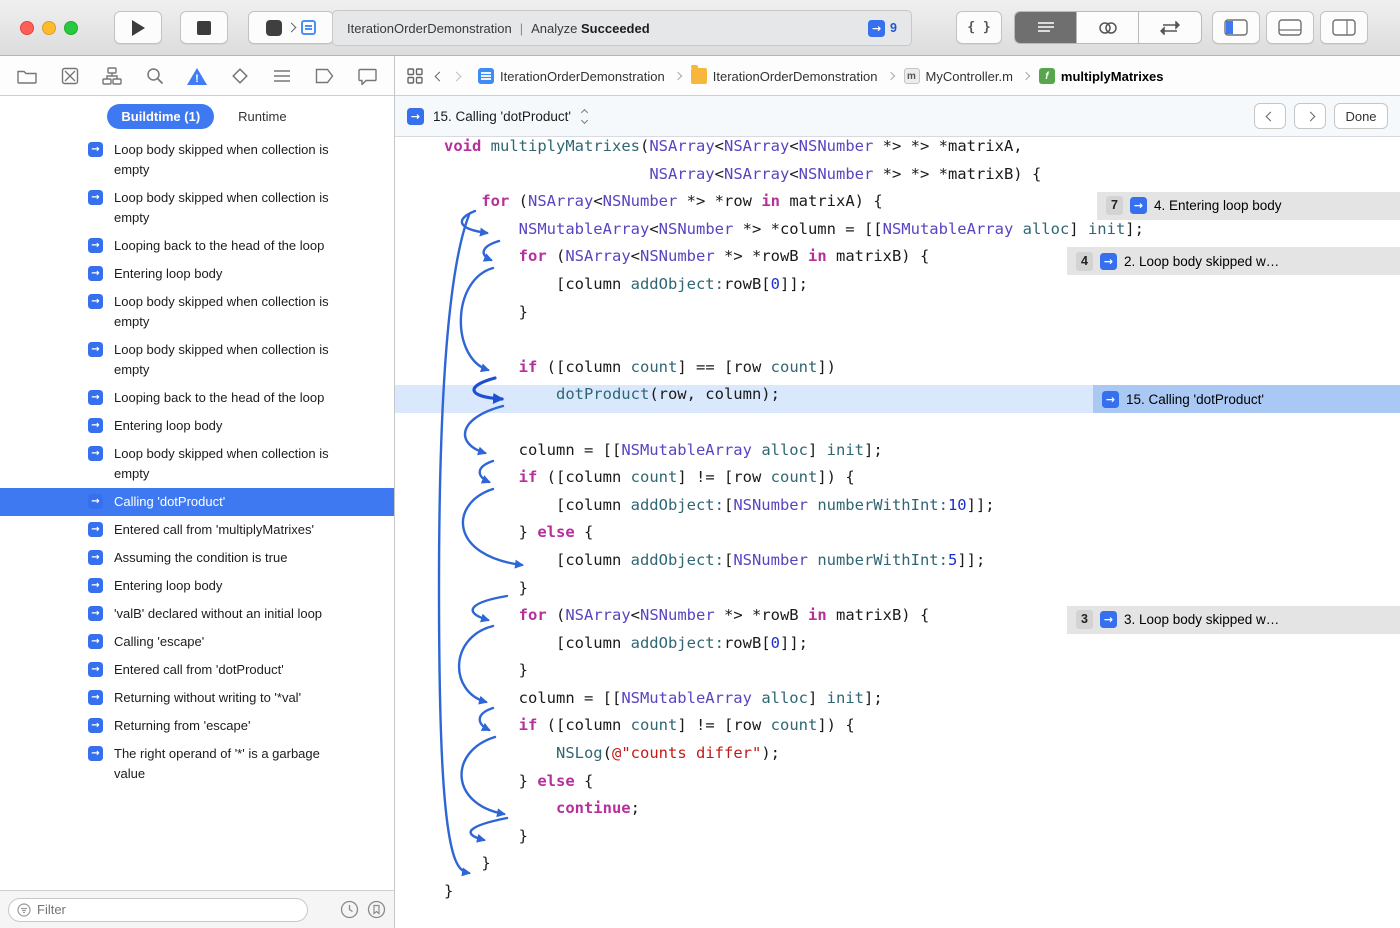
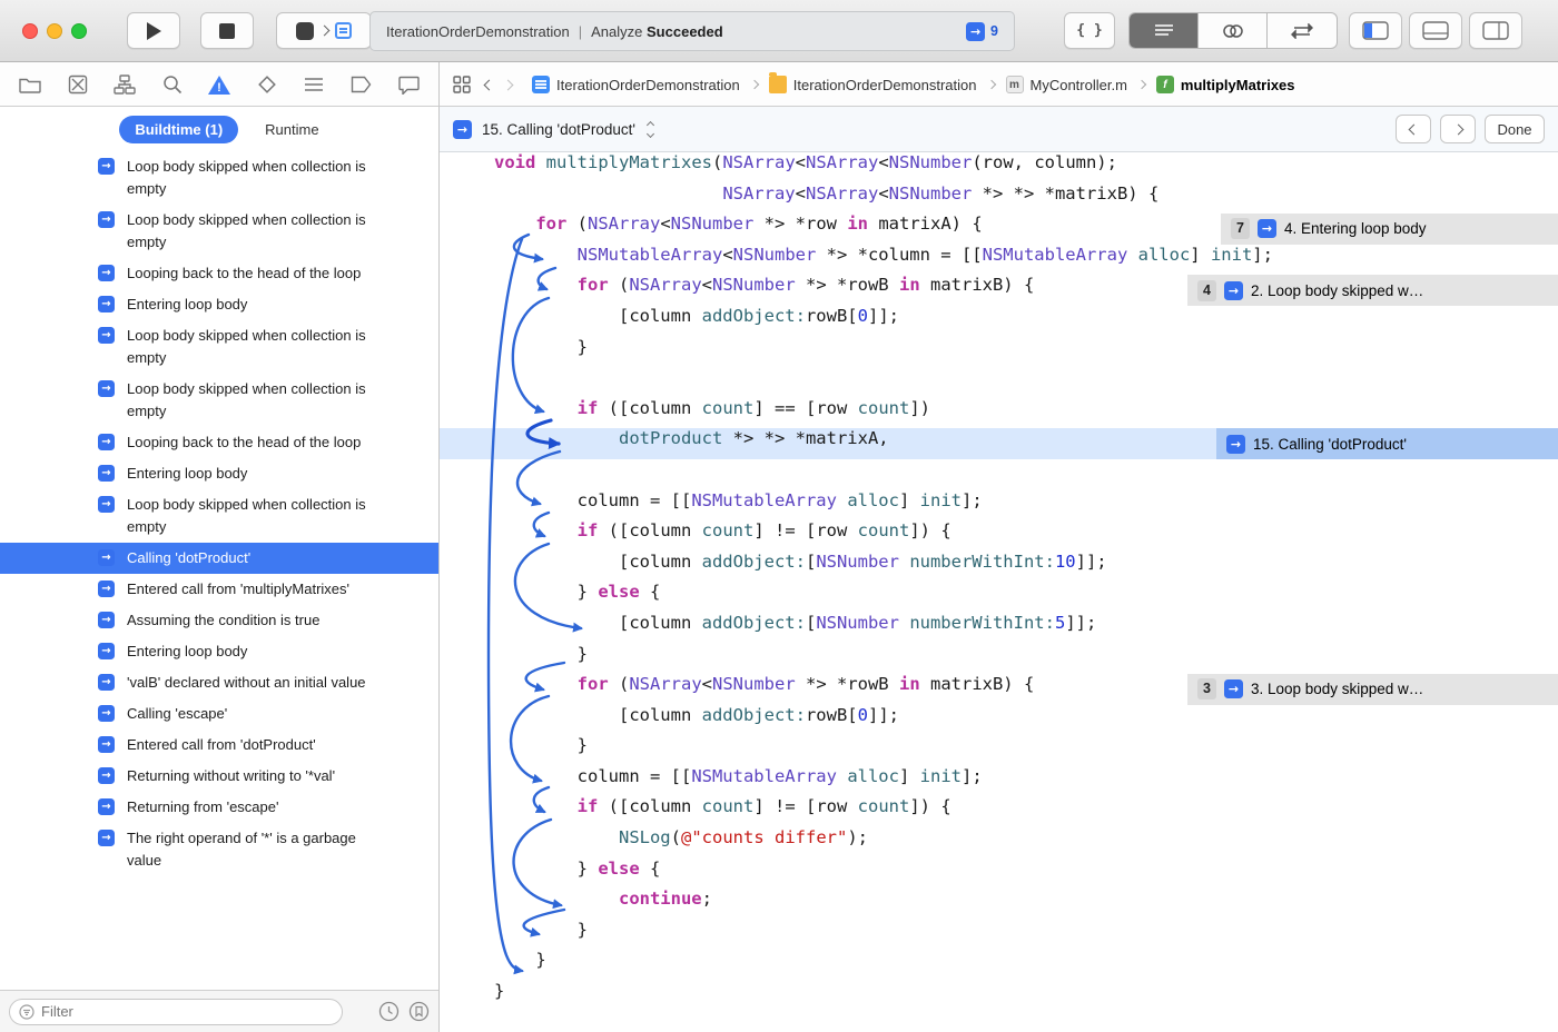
  IterationOrderDemonstration
  |
  Analyze
  Succeeded
  →
  9
  { }
  !
  IterationOrderDemonstration
  IterationOrderDemonstration
  m
  MyController.m
  f
  multiplyMatrixes
  Buildtime (1)
  Runtime
  →
  Loop body skipped when collection is empty
  →
  Loop body skipped when collection is empty
  →
  Looping back to the head of the loop
  →
  Entering loop body
  →
  Loop body skipped when collection is empty
  →
  Loop body skipped when collection is empty
  →
  Looping back to the head of the loop
  →
  Entering loop body
  →
  Loop body skipped when collection is empty
  →
  Calling 'dotProduct'
  →
  Entered call from 'multiplyMatrixes'
  →
  Assuming the condition is true
  →
  Entering loop body
  →
- 'valB' declared without an initial loop
+ 'valB' declared without an initial value
  →
  Calling 'escape'
  →
  Entered call from 'dotProduct'
  →
  Returning without writing to '*val'
  →
  Returning from 'escape'
  →
  The right operand of '*' is a garbage value
  Filter
  →
  15. Calling 'dotProduct'
  Done
- void multiplyMatrixes(NSArray<NSArray<NSNumber *> *> *matrixA,
+ void multiplyMatrixes(NSArray<NSArray<NSNumber(row, column);
  NSArray<NSArray<NSNumber *> *> *matrixB) {
  for (NSArray<NSNumber *> *row in matrixA) {
  7
  →
  4. Entering loop body
  NSMutableArray<NSNumber *> *column = [[NSMutableArray alloc] init];
  for (NSArray<NSNumber *> *rowB in matrixB) {
  4
  →
  2. Loop body skipped w…
  [column addObject:rowB[0]];
  }
  if ([column count] == [row count])
- dotProduct(row, column);
+ dotProduct *> *> *matrixA,
  →
  15. Calling 'dotProduct'
  column = [[NSMutableArray alloc] init];
  if ([column count] != [row count]) {
  [column addObject:[NSNumber numberWithInt:10]];
  } else {
  [column addObject:[NSNumber numberWithInt:5]];
  }
  for (NSArray<NSNumber *> *rowB in matrixB) {
  3
  →
  3. Loop body skipped w…
  [column addObject:rowB[0]];
  }
  column = [[NSMutableArray alloc] init];
  if ([column count] != [row count]) {
  NSLog(@"counts differ");
  } else {
  continue;
  }
  }
  }
